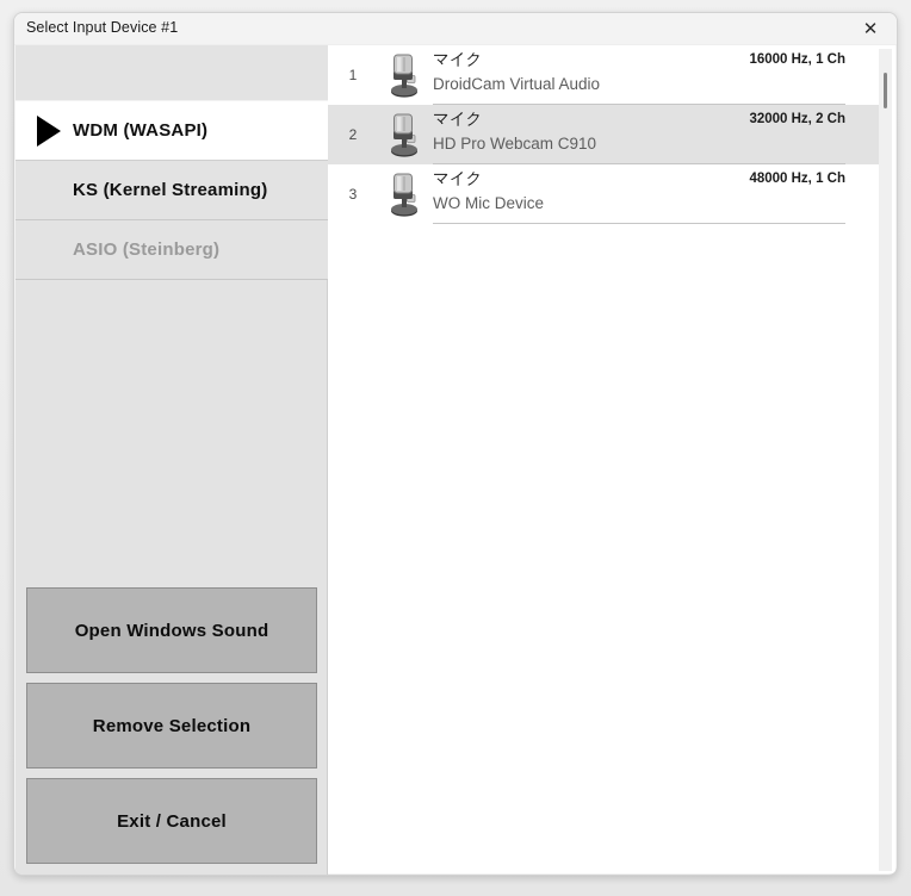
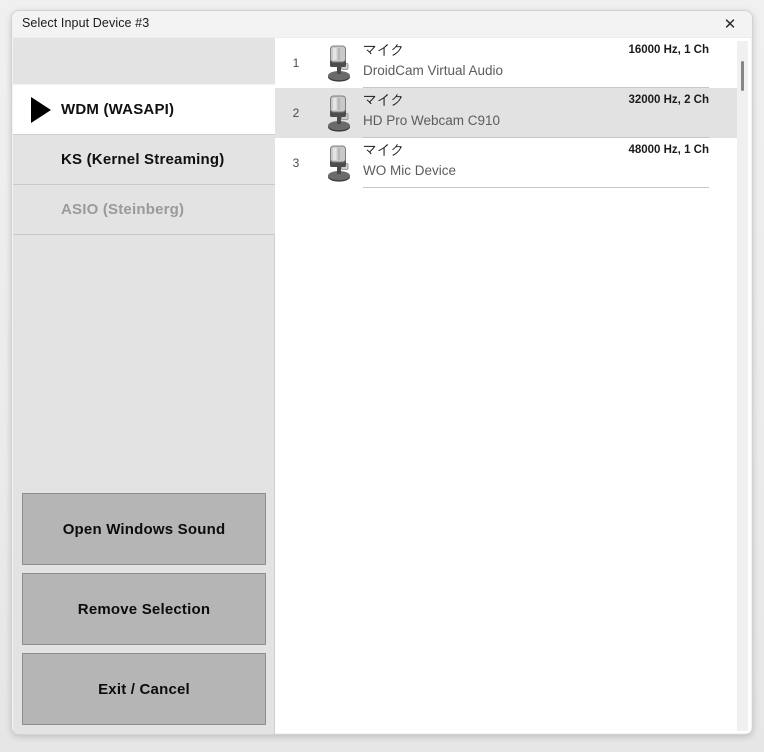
- Select Input Device #1
+ Select Input Device #3
  ✕
  WDM (WASAPI)
  KS (Kernel Streaming)
  ASIO (Steinberg)
  Open Windows Sound
  Remove Selection
  Exit / Cancel
  1
  マイク
  DroidCam Virtual Audio
  16000 Hz, 1 Ch
  2
  マイク
  HD Pro Webcam C910
  32000 Hz, 2 Ch
  3
  マイク
  WO Mic Device
  48000 Hz, 1 Ch
